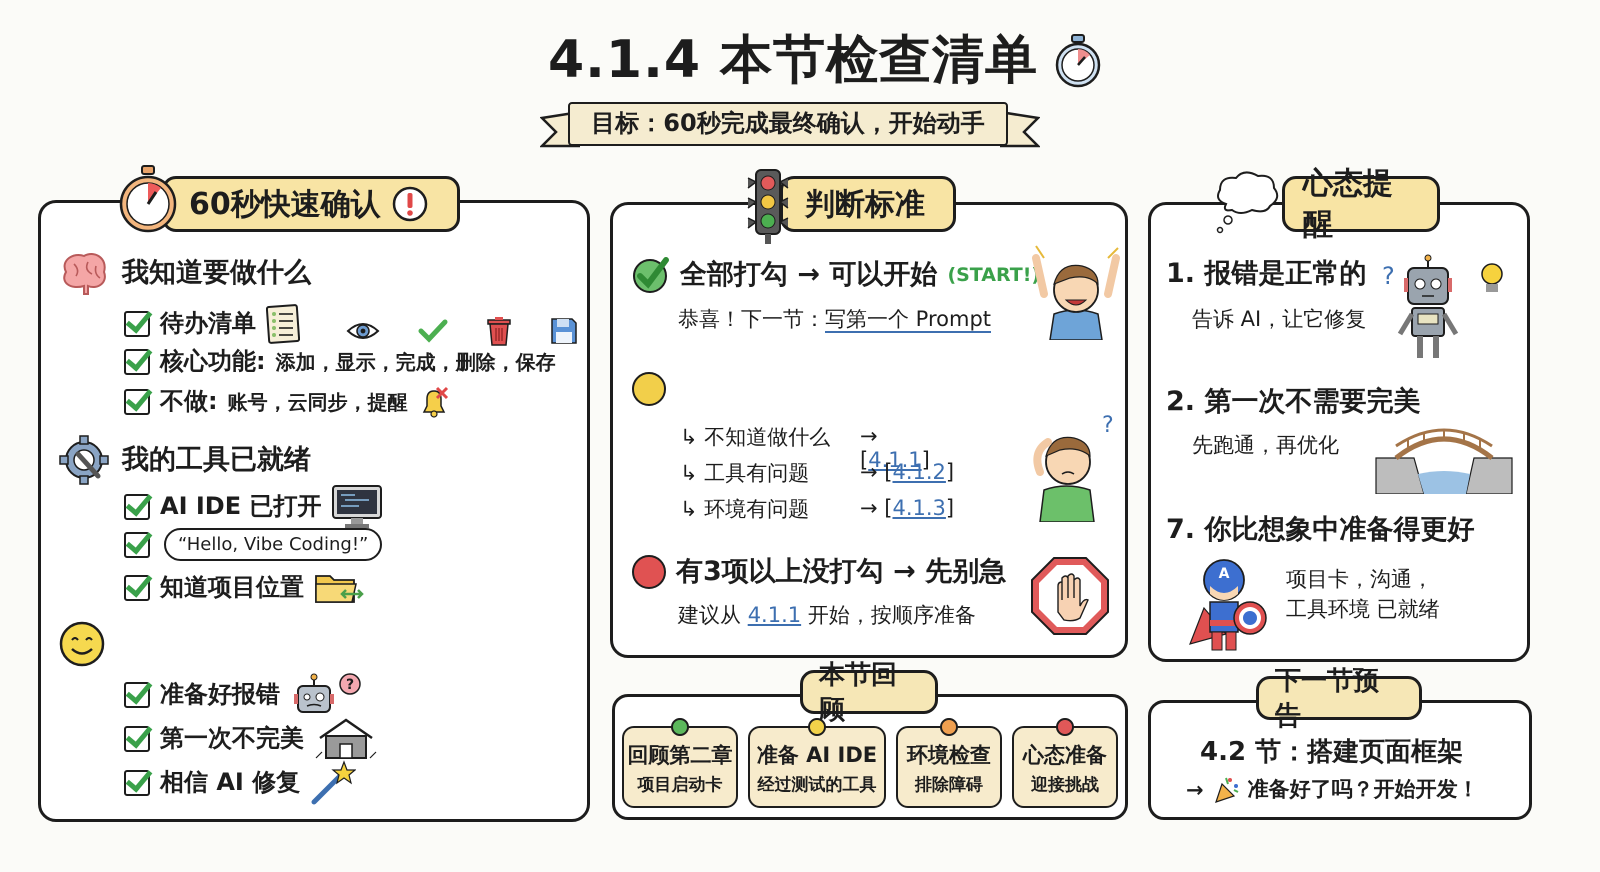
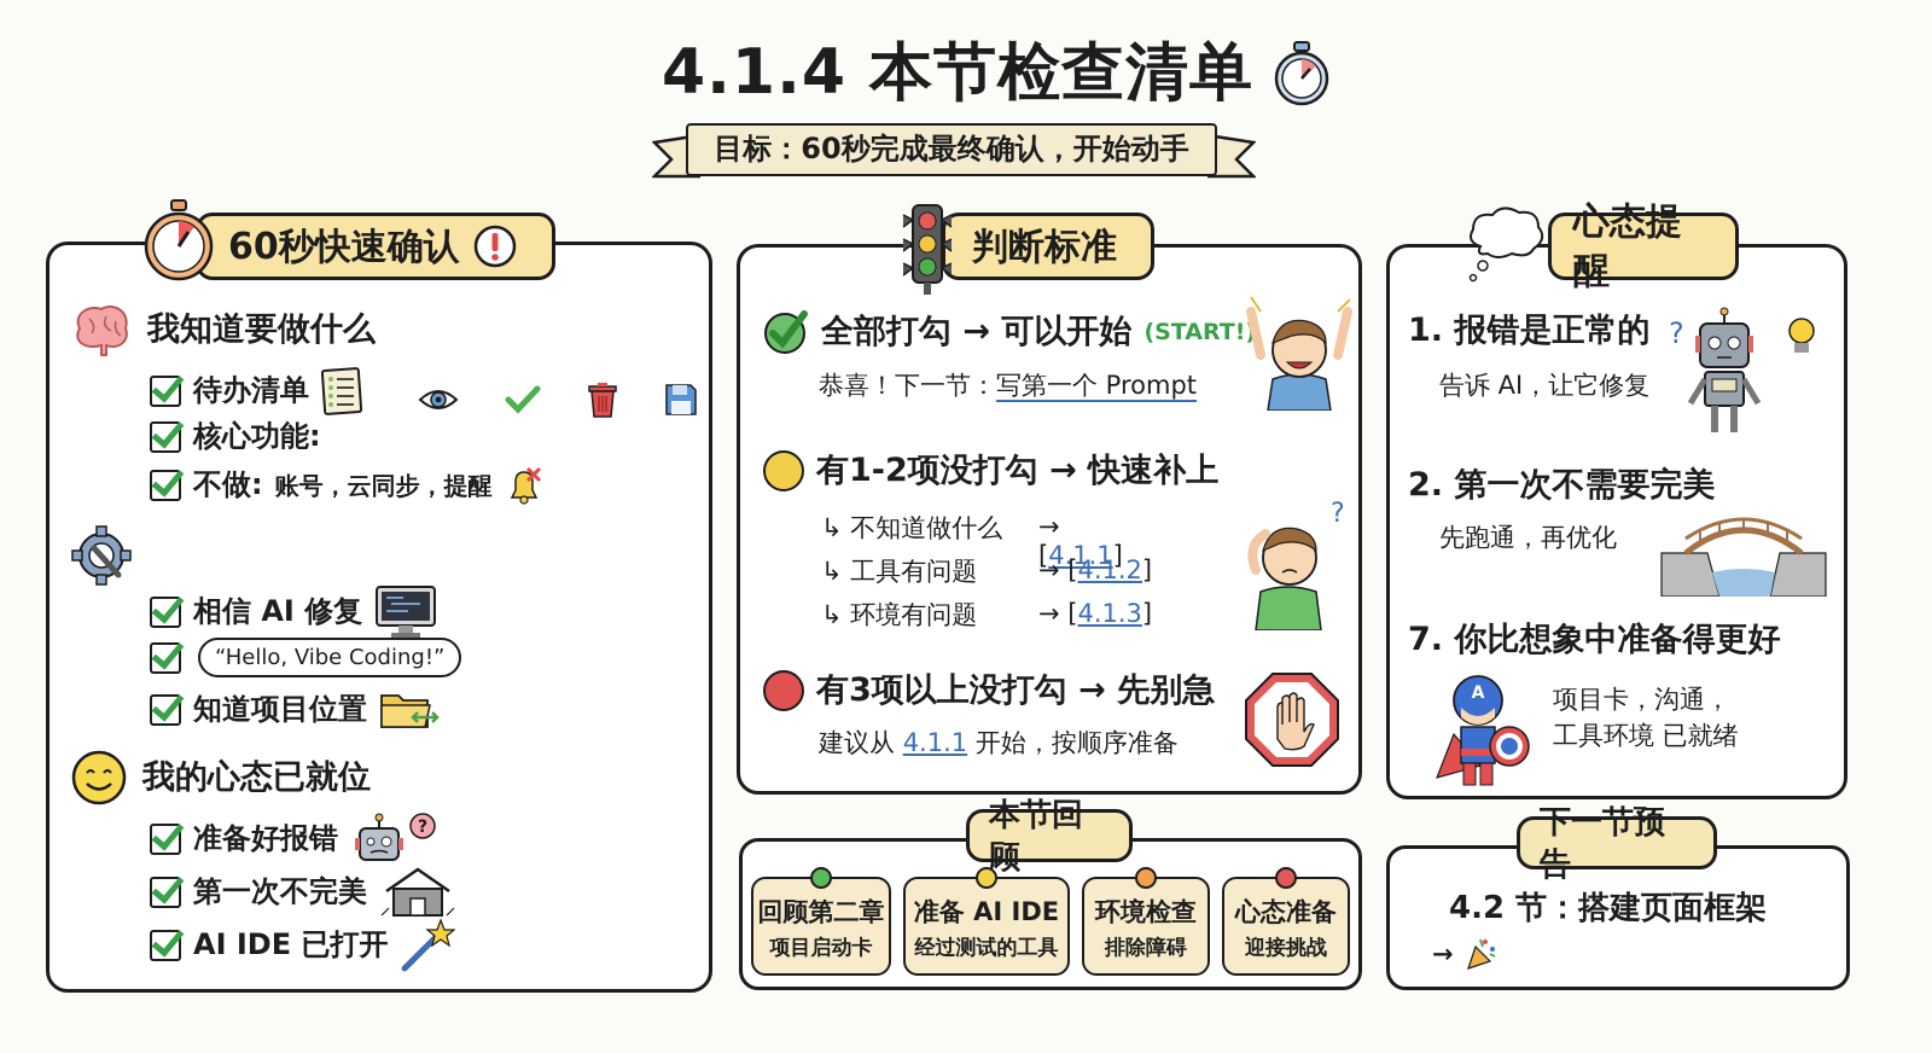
  4.1.4 本节检查清单
  目标：60秒完成最终确认，开始动手
  60秒快速确认
  我知道要做什么
  待办清单
  核心功能:
- 添加，显示，完成，删除，保存
  不做:
  账号，云同步，提醒
- 我的工具已就绪
- AI IDE 已打开
+ 相信 AI 修复
  “Hello, Vibe Coding!”
  知道项目位置
+ 我的心态已就位
  准备好报错
  ?
  第一次不完美
- 相信 AI 修复
+ AI IDE 已打开
  判断标准
  全部打勾 → 可以开始
  (START!
  恭喜！下一节：写第一个 Prompt
+ 有1-2项没打勾 → 快速补上
  ↳ 不知道做什么
  → [4.1.1]
  ↳ 工具有问题
  → [4.1.2]
  ↳ 环境有问题
  → [4.1.3]
  ?
  有3项以上没打勾 → 先别急
  建议从 4.1.1 开始，按顺序准备
  本节回顾
  回顾第二章
  项目启动卡
  准备 AI IDE
  经过测试的工具
  环境检查
  排除障碍
  心态准备
  迎接挑战
  心态提醒
  1. 报错是正常的
  告诉 AI，让它修复
  ?
  2. 第一次不需要完美
  先跑通，再优化
  7. 你比想象中准备得更好
  项目卡，沟通，
  工具环境 已就绪
  A
  下一节预告
  4.2 节：搭建页面框架
  →
- 准备好了吗？开始开发！
